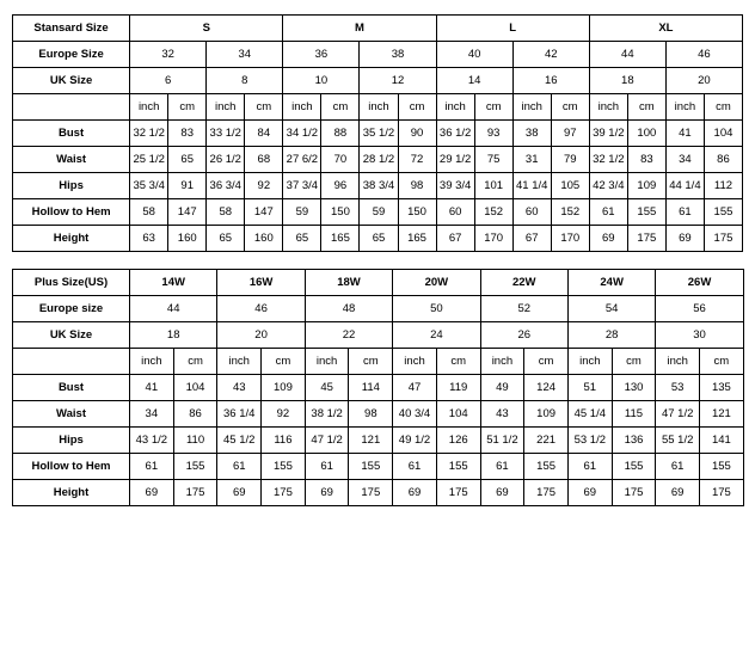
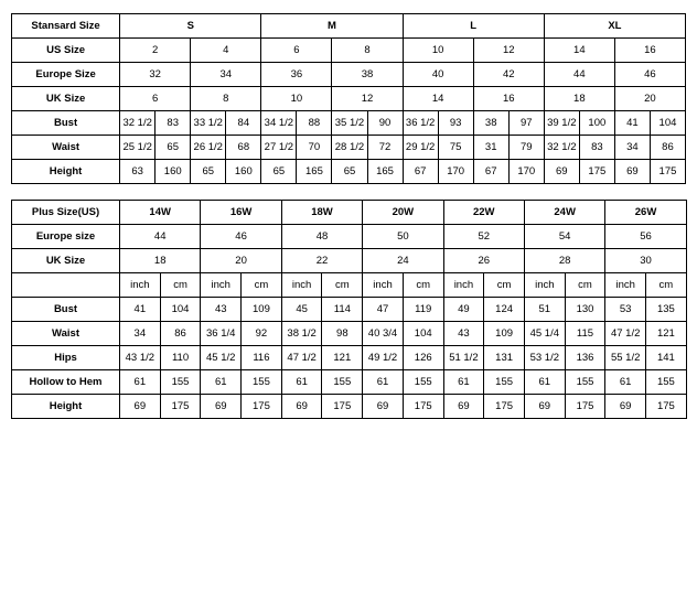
  Stansard Size	S	M	L	XL
+ US Size	2	4	6	8	10	12	14	16
  Europe Size	32	34	36	38	40	42	44	46
  UK Size	6	8	10	12	14	16	18	20
- 	inch	cm	inch	cm	inch	cm	inch	cm	inch	cm	inch	cm	inch	cm	inch	cm
  Bust	32 1/2	83	33 1/2	84	34 1/2	88	35 1/2	90	36 1/2	93	38	97	39 1/2	100	41	104
- Waist	25 1/2	65	26 1/2	68	27 6/2	70	28 1/2	72	29 1/2	75	31	79	32 1/2	83	34	86
+ Waist	25 1/2	65	26 1/2	68	27 1/2	70	28 1/2	72	29 1/2	75	31	79	32 1/2	83	34	86
- Hips	35 3/4	91	36 3/4	92	37 3/4	96	38 3/4	98	39 3/4	101	41 1/4	105	42 3/4	109	44 1/4	112
- Hollow to Hem	58	147	58	147	59	150	59	150	60	152	60	152	61	155	61	155
  Height	63	160	65	160	65	165	65	165	67	170	67	170	69	175	69	175
  Plus Size(US)	14W	16W	18W	20W	22W	24W	26W
  Europe size	44	46	48	50	52	54	56
  UK Size	18	20	22	24	26	28	30
  	inch	cm	inch	cm	inch	cm	inch	cm	inch	cm	inch	cm	inch	cm
  Bust	41	104	43	109	45	114	47	119	49	124	51	130	53	135
  Waist	34	86	36 1/4	92	38 1/2	98	40 3/4	104	43	109	45 1/4	115	47 1/2	121
- Hips	43 1/2	110	45 1/2	116	47 1/2	121	49 1/2	126	51 1/2	221	53 1/2	136	55 1/2	141
+ Hips	43 1/2	110	45 1/2	116	47 1/2	121	49 1/2	126	51 1/2	131	53 1/2	136	55 1/2	141
  Hollow to Hem	61	155	61	155	61	155	61	155	61	155	61	155	61	155
  Height	69	175	69	175	69	175	69	175	69	175	69	175	69	175
